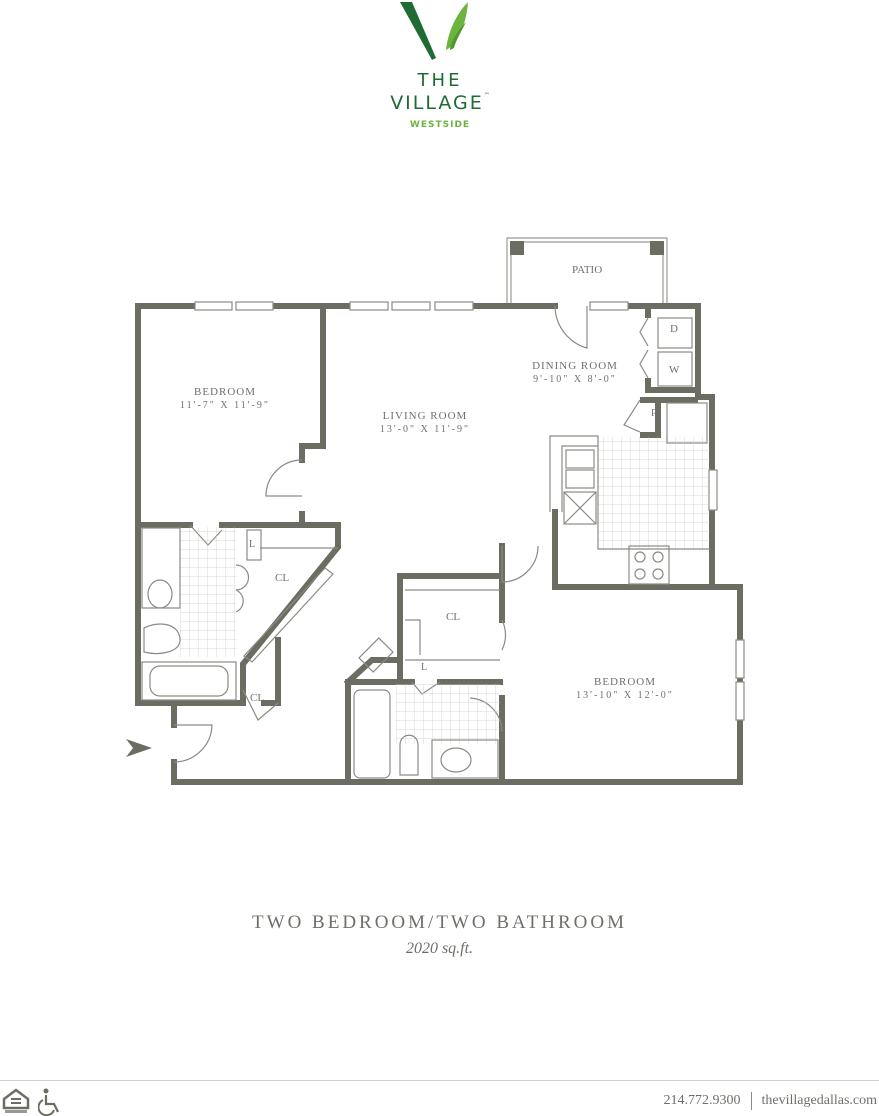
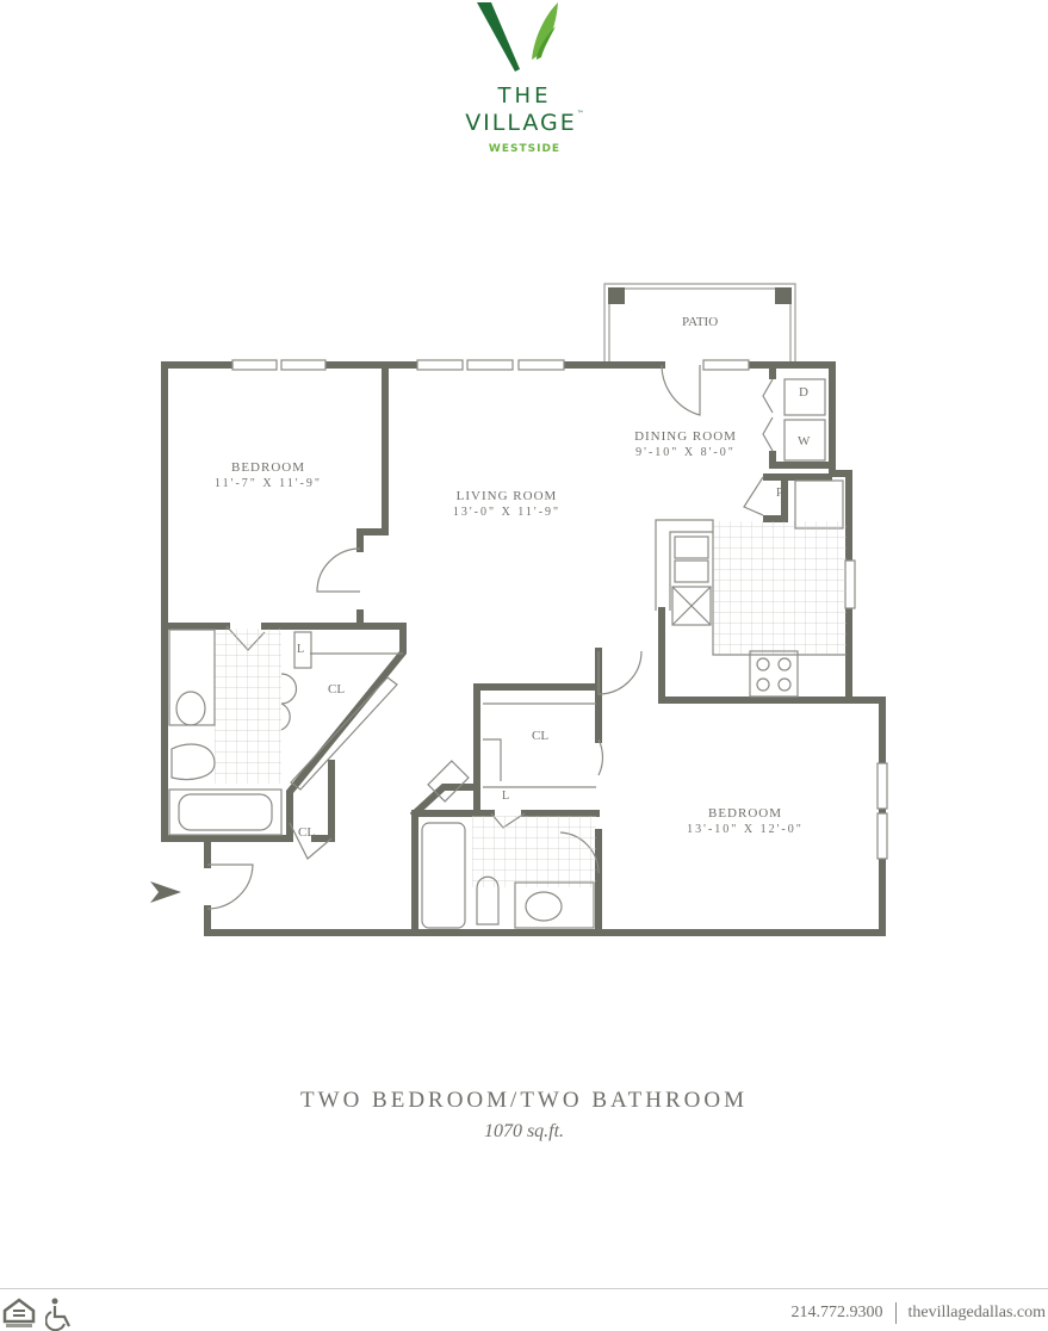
  THE
  VILLAGE
  WESTSIDE
  PATIO
  BEDROOM
  11'-7" X 11'-9"
  LIVING ROOM
  13'-0" X 11'-9"
  DINING ROOM
  9'-10" X 8'-0"
  BEDROOM
  13'-10" X 12'-0"
  D
  W
  P
  CL
  CL
  CL
  L
  L
  TWO BEDROOM/TWO BATHROOM
- 2020 sq.ft.
+ 1070 sq.ft.
  214.772.9300
  thevillagedallas.com
